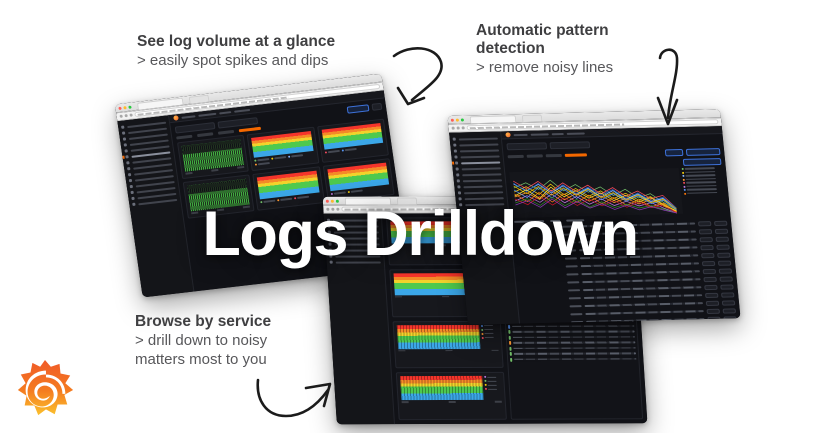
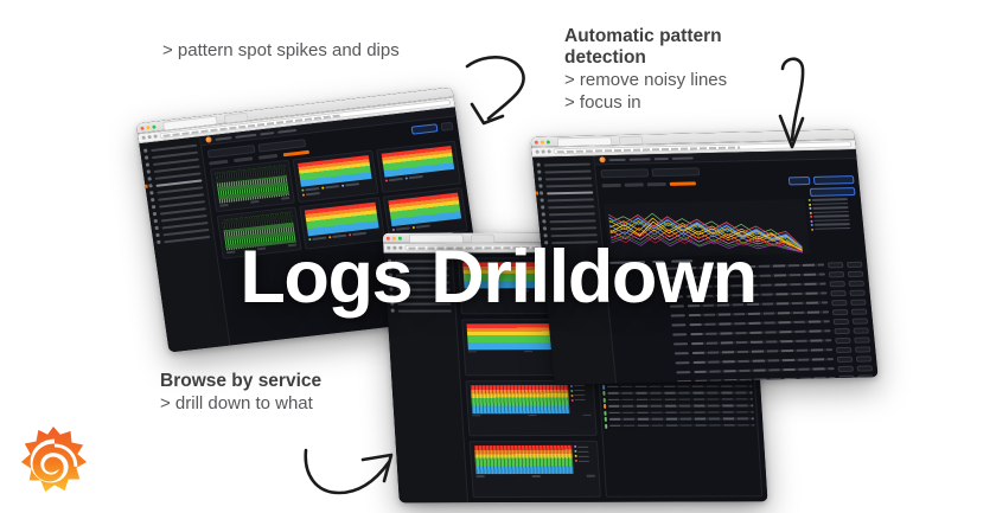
  Logs Drilldown
- See log volume at a glance
- > easily spot spikes and dips
+ > pattern spot spikes and dips
  Automatic pattern detection
  > remove noisy lines
+ > focus in
  Browse by service
- > drill down to noisy
+ > drill down to what
- matters most to you
